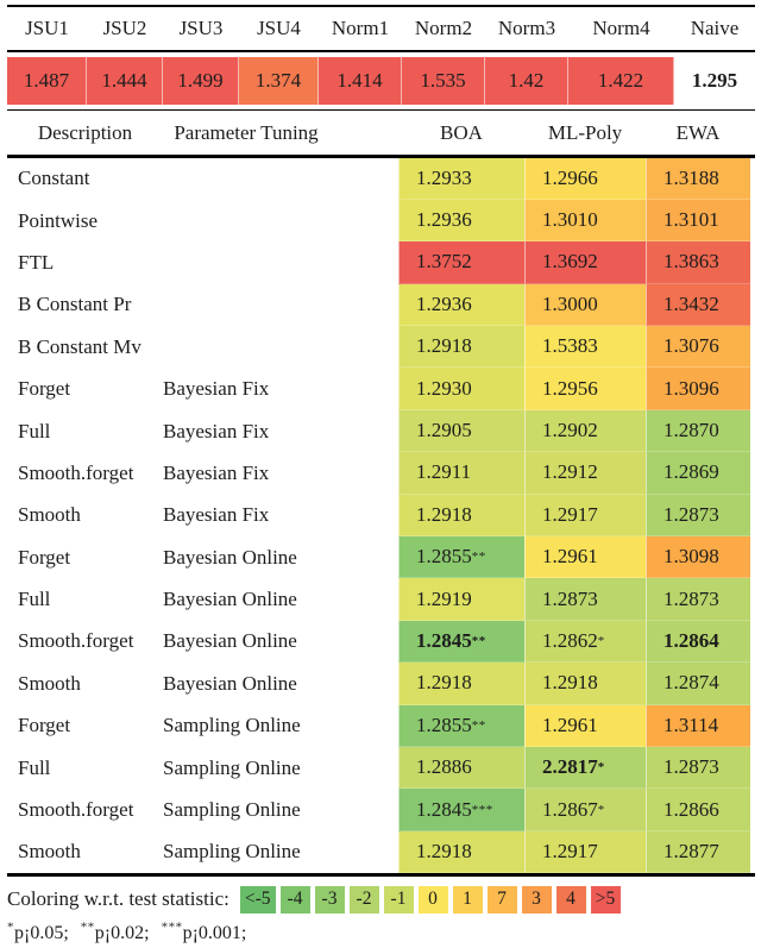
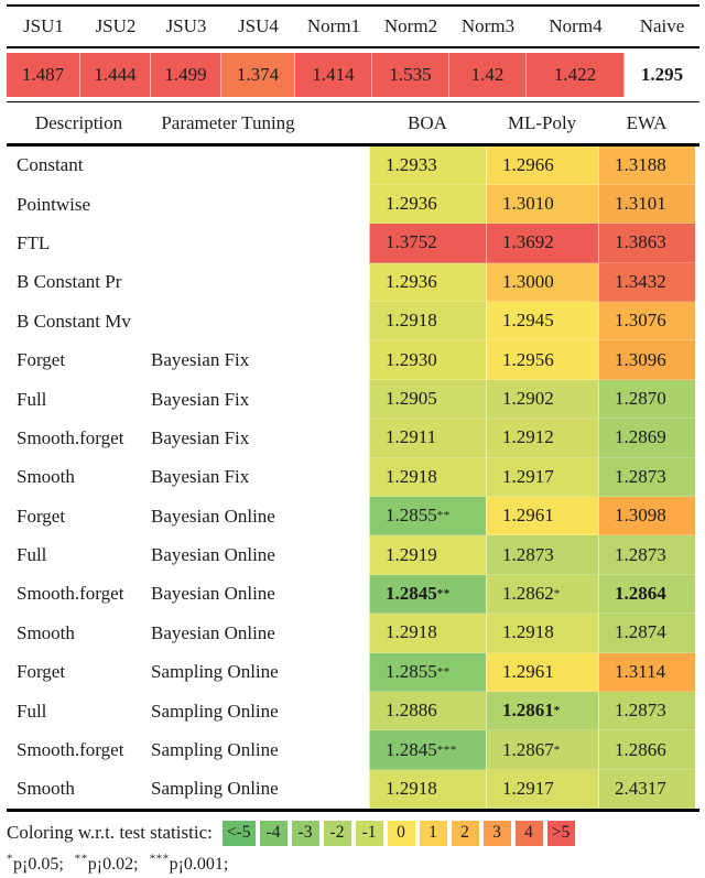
  JSU1
  JSU2
  JSU3
  JSU4
  Norm1
  Norm2
  Norm3
  Norm4
  Naive
  1.487
  1.444
  1.499
  1.374
  1.414
  1.535
  1.42
  1.422
  1.295
  Description
  Parameter Tuning
  BOA
  ML-Poly
  EWA
  Constant
  1.2933
  1.2966
  1.3188
  Pointwise
  1.2936
  1.3010
  1.3101
  FTL
  1.3752
  1.3692
  1.3863
  B Constant Pr
  1.2936
  1.3000
  1.3432
  B Constant Mv
  1.2918
- 1.5383
+ 1.2945
  1.3076
  Forget
  Bayesian Fix
  1.2930
  1.2956
  1.3096
  Full
  Bayesian Fix
  1.2905
  1.2902
  1.2870
  Smooth.forget
  Bayesian Fix
  1.2911
  1.2912
  1.2869
  Smooth
  Bayesian Fix
  1.2918
  1.2917
  1.2873
  Forget
  Bayesian Online
  1.2855
  **
  1.2961
  1.3098
  Full
  Bayesian Online
  1.2919
  1.2873
  1.2873
  Smooth.forget
  Bayesian Online
  1.2845
  **
  1.2862
  *
  1.2864
  Smooth
  Bayesian Online
  1.2918
  1.2918
  1.2874
  Forget
  Sampling Online
  1.2855
  **
  1.2961
  1.3114
  Full
  Sampling Online
  1.2886
- 2.2817
+ 1.2861
  *
  1.2873
  Smooth.forget
  Sampling Online
  1.2845
  ***
  1.2867
  *
  1.2866
  Smooth
  Sampling Online
  1.2918
  1.2917
- 1.2877
+ 2.4317
  Coloring w.r.t. test statistic:
  <-5
  -4
  -3
  -2
  -1
  0
  1
- 7
+ 2
  3
  4
  >5
  *p¡0.05; **p¡0.02; ***p¡0.001;
